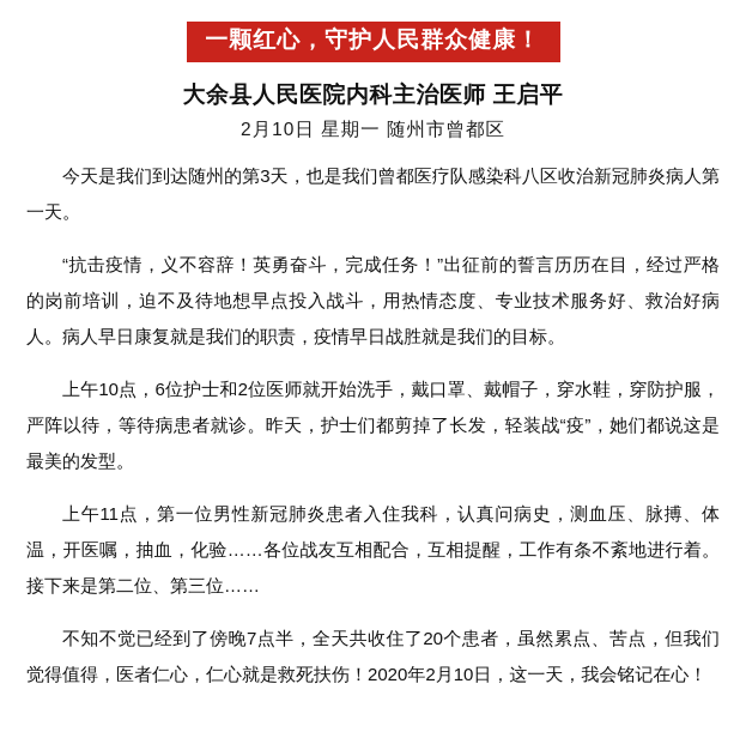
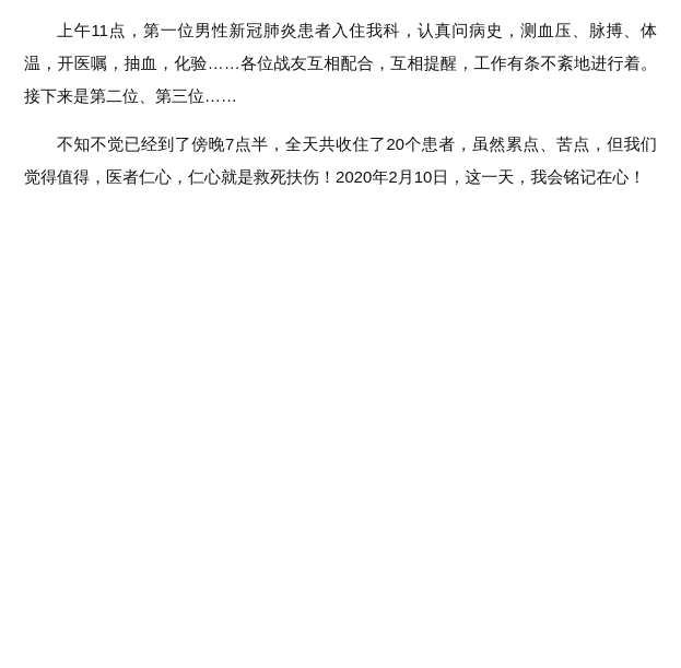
- 一颗红心，守护人民群众健康！
- 大余县人民医院内科主治医师 王启平
- 2月10日 星期一 随州市曾都区
- 今天是我们到达随州的第3天，也是我们曾都医疗队感染科八区收治新冠肺炎病人第一天。
- “抗击疫情，义不容辞！英勇奋斗，完成任务！”出征前的誓言历历在目，经过严格的岗前培训，迫不及待地想早点投入战斗，用热情态度、专业技术服务好、救治好病人。病人早日康复就是我们的职责，疫情早日战胜就是我们的目标。
- 上午10点，6位护士和2位医师就开始洗手，戴口罩、戴帽子，穿水鞋，穿防护服，严阵以待，等待病患者就诊。昨天，护士们都剪掉了长发，轻装战“疫”，她们都说这是最美的发型。
  上午11点，第一位男性新冠肺炎患者入住我科，认真问病史，测血压、脉搏、体温，开医嘱，抽血，化验……各位战友互相配合，互相提醒，工作有条不紊地进行着。接下来是第二位、第三位……
  不知不觉已经到了傍晚7点半，全天共收住了20个患者，虽然累点、苦点，但我们觉得值得，医者仁心，仁心就是救死扶伤！2020年2月10日，这一天，我会铭记在心！
